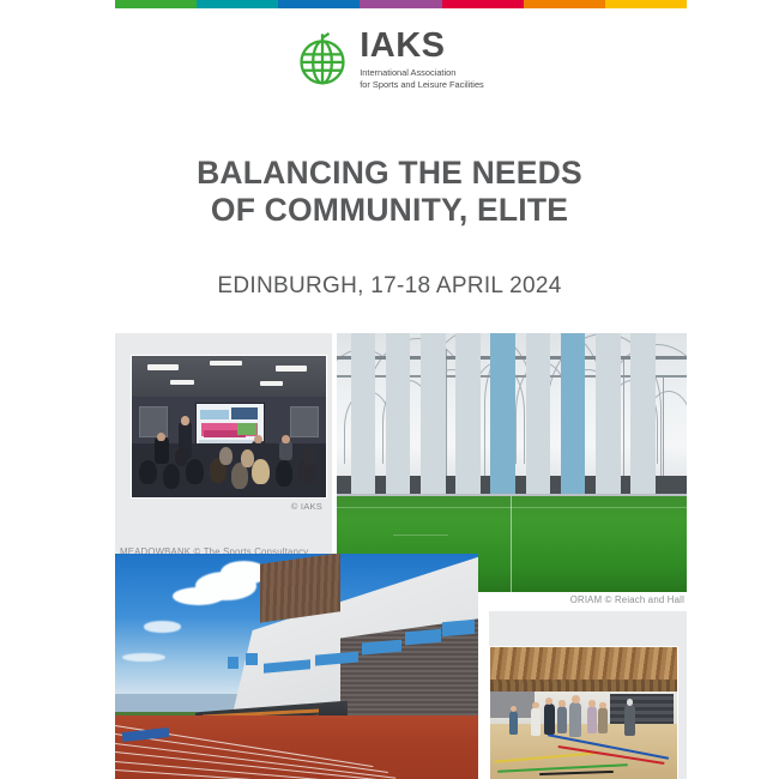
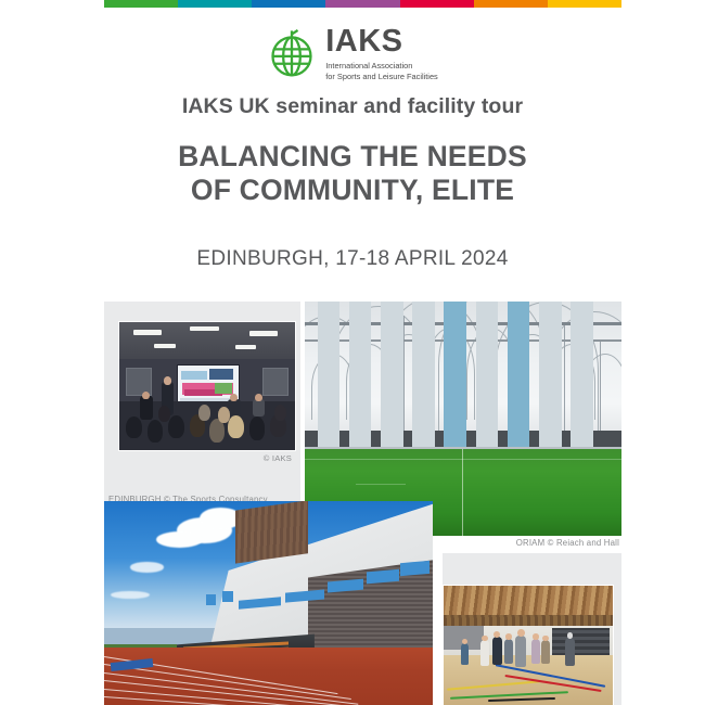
  IAKS
  International Association
  for Sports and Leisure Facilities
+ IAKS UK seminar and facility tour
  BALANCING THE NEEDS
  OF COMMUNITY, ELITE
  EDINBURGH, 17-18 APRIL 2024
  © IAKS
- MEADOWBANK © The Sports Consultancy
+ EDINBURGH © The Sports Consultancy
  ORIAM © Reiach and Hall
